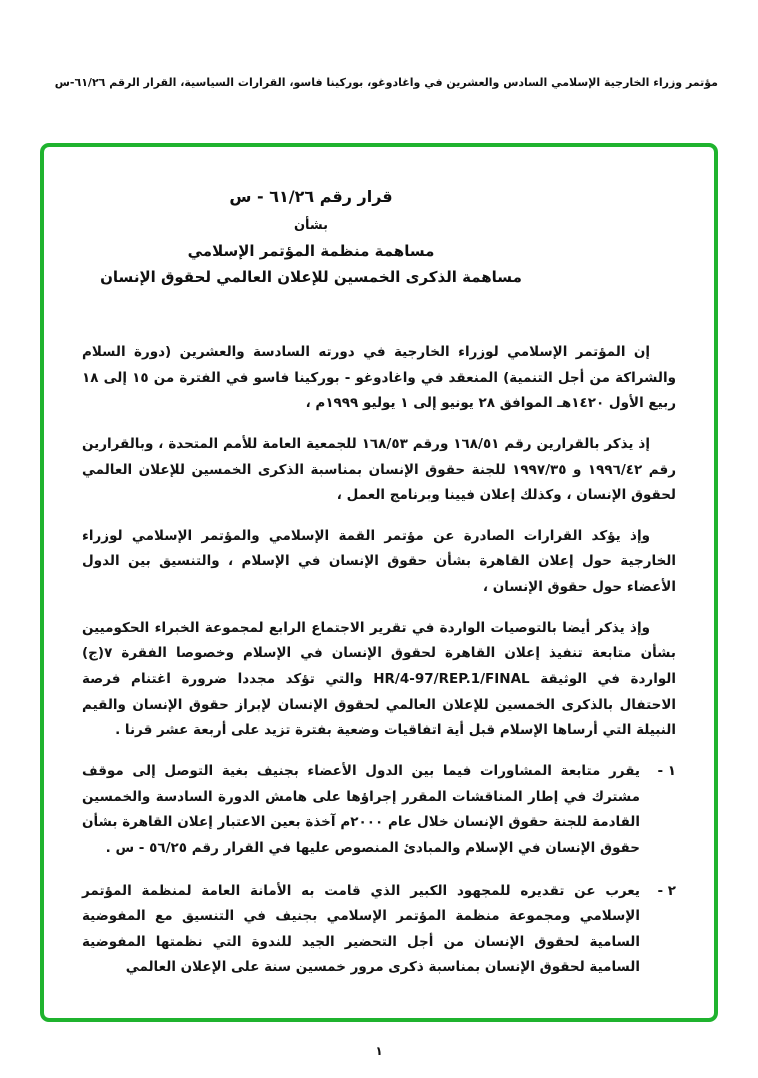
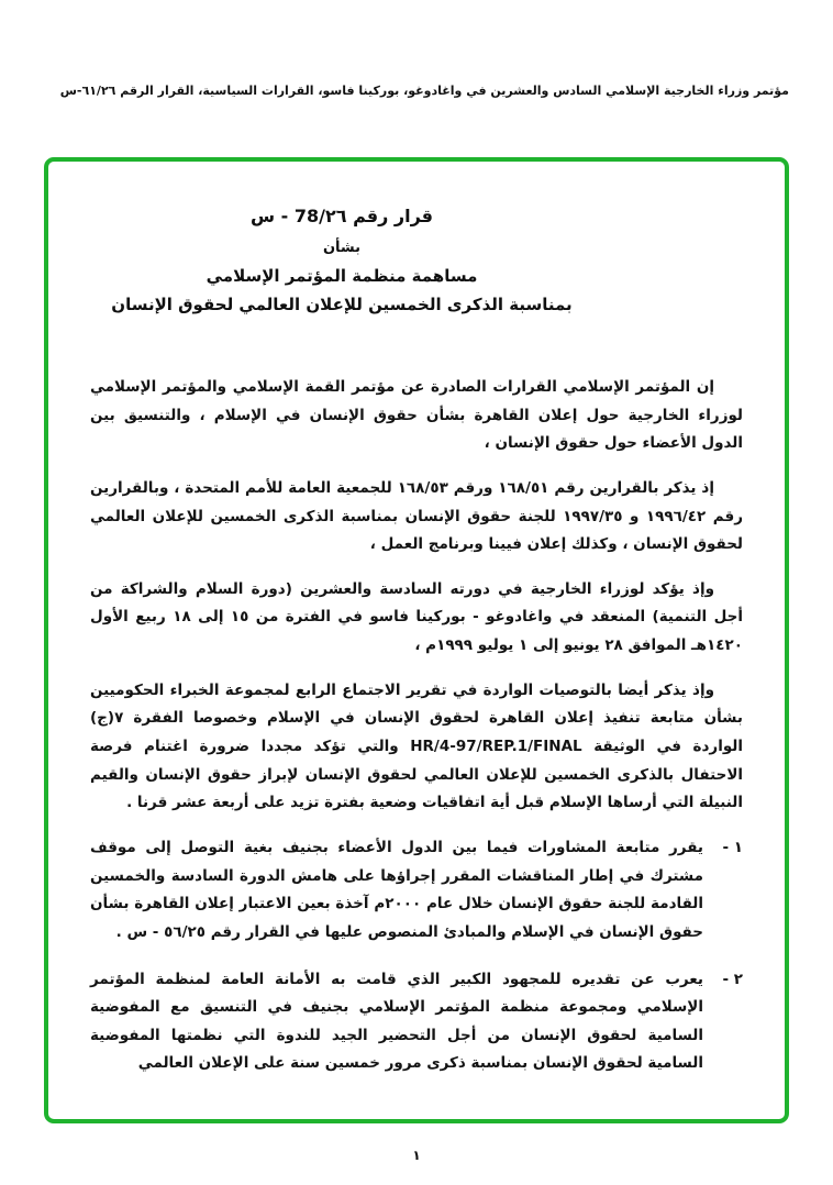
  مؤتمر وزراء الخارجية الإسلامي السادس والعشرين في واغادوغو، بوركينا فاسو، القرارات السياسية، القرار الرقم ٦١/٢٦-س
- قرار رقم ٦١/٢٦ - س
+ قرار رقم 78/٢٦ - س
  بشأن
  مساهمة منظمة المؤتمر الإسلامي
- مساهمة الذكرى الخمسين للإعلان العالمي لحقوق الإنسان
+ بمناسبة الذكرى الخمسين للإعلان العالمي لحقوق الإنسان
- إن المؤتمر الإسلامي لوزراء الخارجية في دورته السادسة والعشرين (دورة السلام والشراكة من أجل التنمية) المنعقد في واغادوغو - بوركينا فاسو في الفترة من ١٥ إلى ١٨ ربيع الأول ١٤٢٠هـ الموافق ٢٨ يونيو إلى ١ يوليو ١٩٩٩م ،
+ إن المؤتمر الإسلامي القرارات الصادرة عن مؤتمر القمة الإسلامي والمؤتمر الإسلامي لوزراء الخارجية حول إعلان القاهرة بشأن حقوق الإنسان في الإسلام ، والتنسيق بين الدول الأعضاء حول حقوق الإنسان ،
  إذ يذكر بالقرارين رقم ١٦٨/٥١ ورقم ١٦٨/٥٣ للجمعية العامة للأمم المتحدة ، وبالقرارين رقم ١٩٩٦/٤٢ و ١٩٩٧/٣٥ للجنة حقوق الإنسان بمناسبة الذكرى الخمسين للإعلان العالمي لحقوق الإنسان ، وكذلك إعلان فيينا وبرنامج العمل ،
- وإذ يؤكد القرارات الصادرة عن مؤتمر القمة الإسلامي والمؤتمر الإسلامي لوزراء الخارجية حول إعلان القاهرة بشأن حقوق الإنسان في الإسلام ، والتنسيق بين الدول الأعضاء حول حقوق الإنسان ،
+ وإذ يؤكد لوزراء الخارجية في دورته السادسة والعشرين (دورة السلام والشراكة من أجل التنمية) المنعقد في واغادوغو - بوركينا فاسو في الفترة من ١٥ إلى ١٨ ربيع الأول ١٤٢٠هـ الموافق ٢٨ يونيو إلى ١ يوليو ١٩٩٩م ،
  وإذ يذكر أيضا بالتوصيات الواردة في تقرير الاجتماع الرابع لمجموعة الخبراء الحكوميين بشأن متابعة تنفيذ إعلان القاهرة لحقوق الإنسان في الإسلام وخصوصا الفقرة ٧(ج) الواردة في الوثيقة HR/4-97/REP.1/FINAL والتي تؤكد مجددا ضرورة اغتنام فرصة الاحتفال بالذكرى الخمسين للإعلان العالمي لحقوق الإنسان لإبراز حقوق الإنسان والقيم النبيلة التي أرساها الإسلام قبل أية اتفاقيات وضعية بفترة تزيد على أربعة عشر قرنا .
  ١ -
  يقرر متابعة المشاورات فيما بين الدول الأعضاء بجنيف بغية التوصل إلى موقف مشترك في إطار المناقشات المقرر إجراؤها على هامش الدورة السادسة والخمسين القادمة للجنة حقوق الإنسان خلال عام ٢٠٠٠م آخذة بعين الاعتبار إعلان القاهرة بشأن حقوق الإنسان في الإسلام والمبادئ المنصوص عليها في القرار رقم ٥٦/٢٥ - س .
  ٢ -
  يعرب عن تقديره للمجهود الكبير الذي قامت به الأمانة العامة لمنظمة المؤتمر الإسلامي ومجموعة منظمة المؤتمر الإسلامي بجنيف في التنسيق مع المفوضية السامية لحقوق الإنسان من أجل التحضير الجيد للندوة التي نظمتها المفوضية السامية لحقوق الإنسان بمناسبة ذكرى مرور خمسين سنة على الإعلان العالمي
  ١
